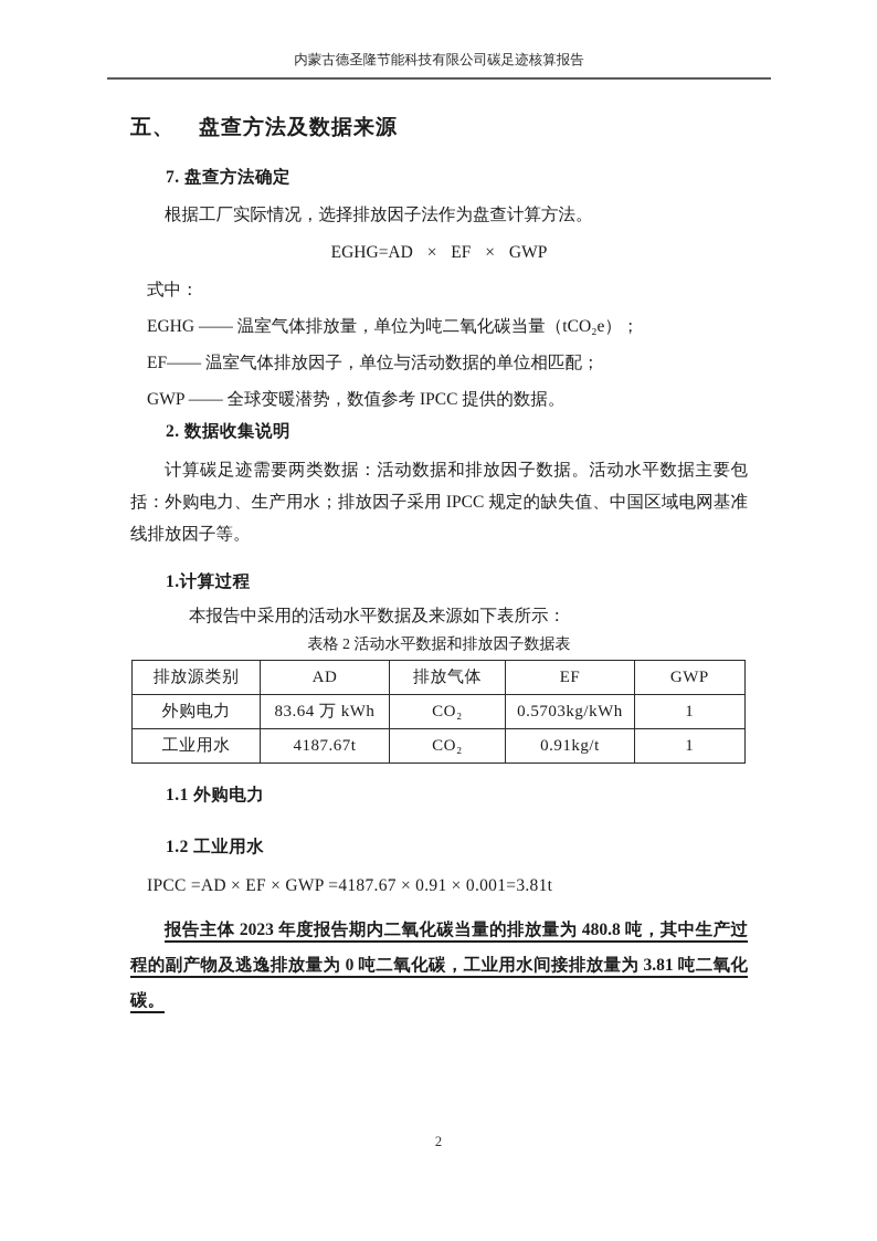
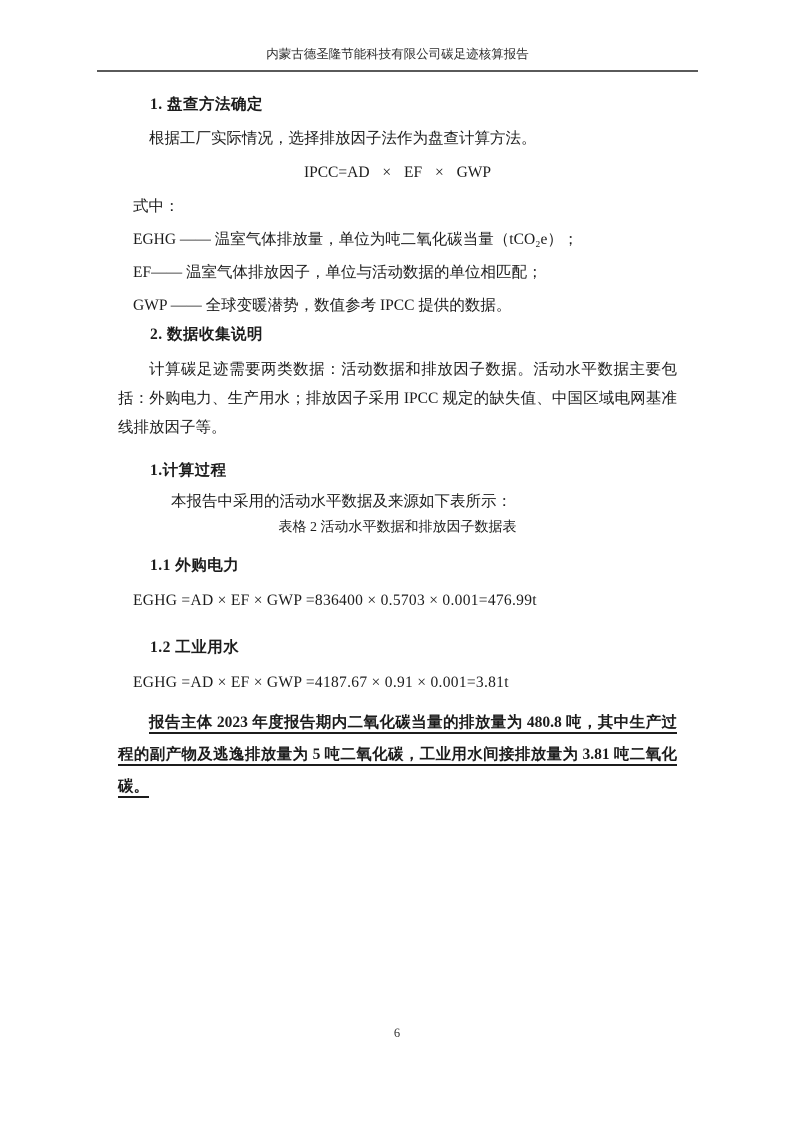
  内蒙古德圣隆节能科技有限公司碳足迹核算报告
- 五、 盘查方法及数据来源
- 7. 盘查方法确定
+ 1. 盘查方法确定
  根据工厂实际情况，选择排放因子法作为盘查计算方法。
- EGHG=AD × EF × GWP
+ IPCC=AD × EF × GWP
  式中：
  EGHG —— 温室气体排放量，单位为吨二氧化碳当量（tCO₂e）；
  EF—— 温室气体排放因子，单位与活动数据的单位相匹配；
  GWP —— 全球变暖潜势，数值参考 IPCC 提供的数据。
  2. 数据收集说明
  计算碳足迹需要两类数据：活动数据和排放因子数据。活动水平数据主要包括：外购电力、生产用水；排放因子采用 IPCC 规定的缺失值、中国区域电网基准线排放因子等。
  1.计算过程
  本报告中采用的活动水平数据及来源如下表所示：
  表格 2 活动水平数据和排放因子数据表
- 排放源类别	AD	排放气体	EF	GWP
- 外购电力	83.64 万 kWh	CO₂	0.5703kg/kWh	1
- 工业用水	4187.67t	CO₂	0.91kg/t	1
  1.1 外购电力
+ EGHG =AD × EF × GWP =836400 × 0.5703 × 0.001=476.99t
  1.2 工业用水
- IPCC =AD × EF × GWP =4187.67 × 0.91 × 0.001=3.81t
+ EGHG =AD × EF × GWP =4187.67 × 0.91 × 0.001=3.81t
- 报告主体 2023 年度报告期内二氧化碳当量的排放量为 480.8 吨，其中生产过程的副产物及逃逸排放量为 0 吨二氧化碳，工业用水间接排放量为 3.81 吨二氧化碳。
+ 报告主体 2023 年度报告期内二氧化碳当量的排放量为 480.8 吨，其中生产过程的副产物及逃逸排放量为 5 吨二氧化碳，工业用水间接排放量为 3.81 吨二氧化碳。
- 2
+ 6
